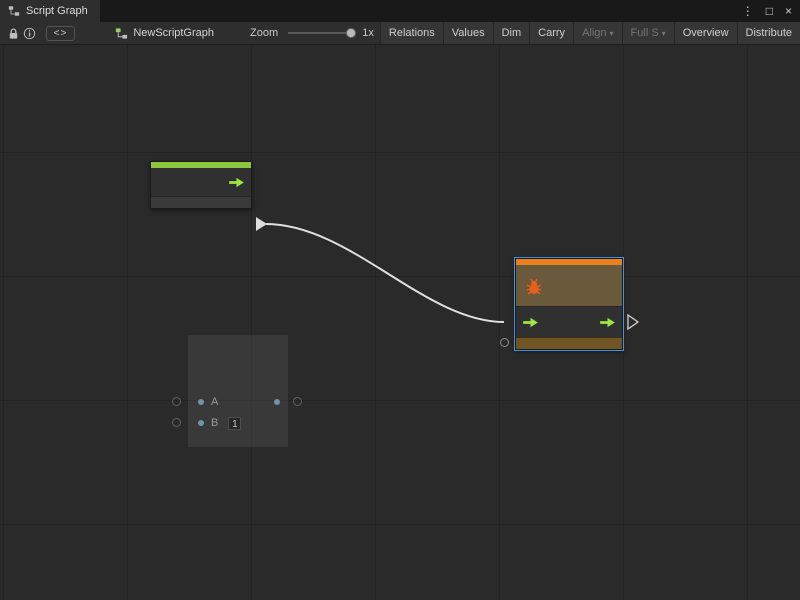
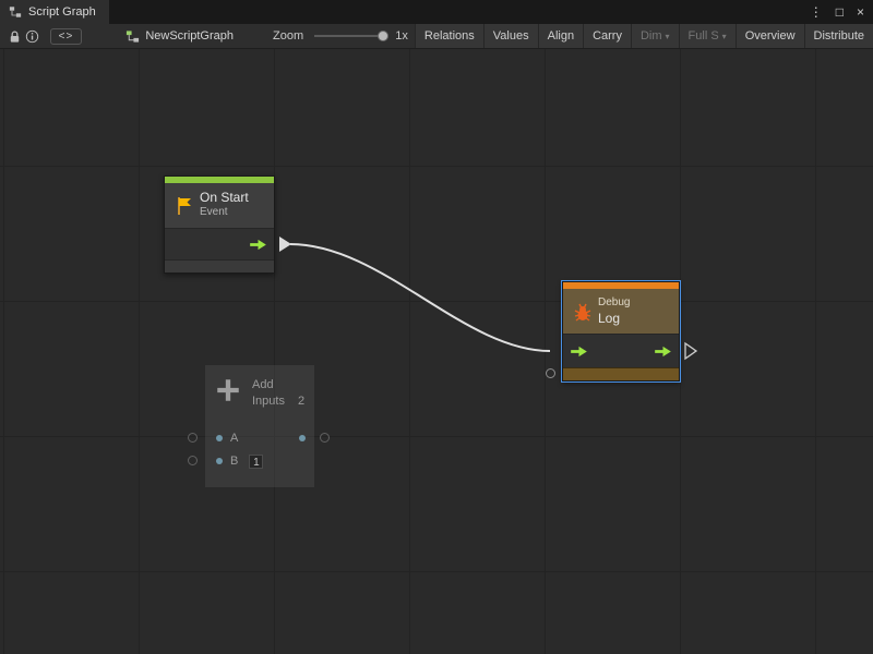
  Script Graph
  ⋮
  □
  ×
  <>
  NewScriptGraph
  Zoom
  1x
  Relations
  Values
- Dim
+ Align
  Carry
- Align ▾
+ Dim ▾
  Full S ▾
  Overview
  Distribute
+ On Start
+ Event
+ Debug
+ Log
+ Add
+ Inputs 2
  A
  B
  1
